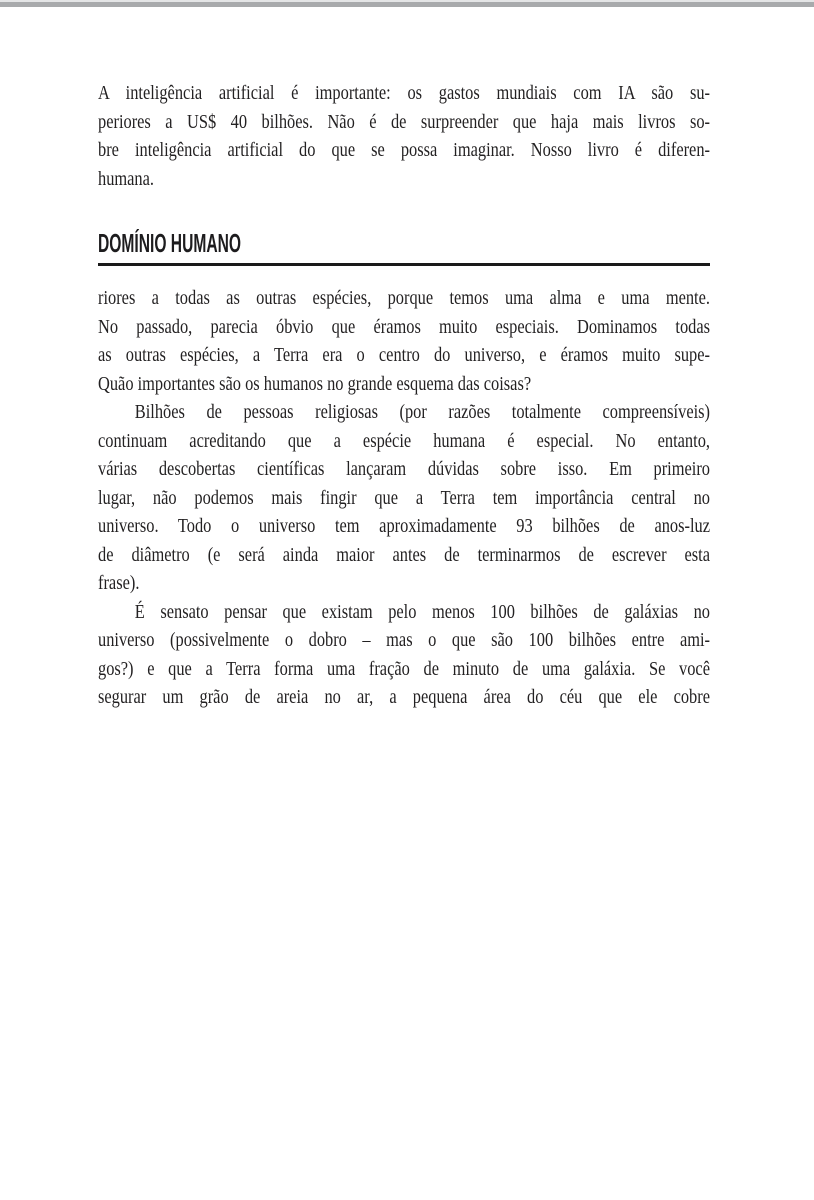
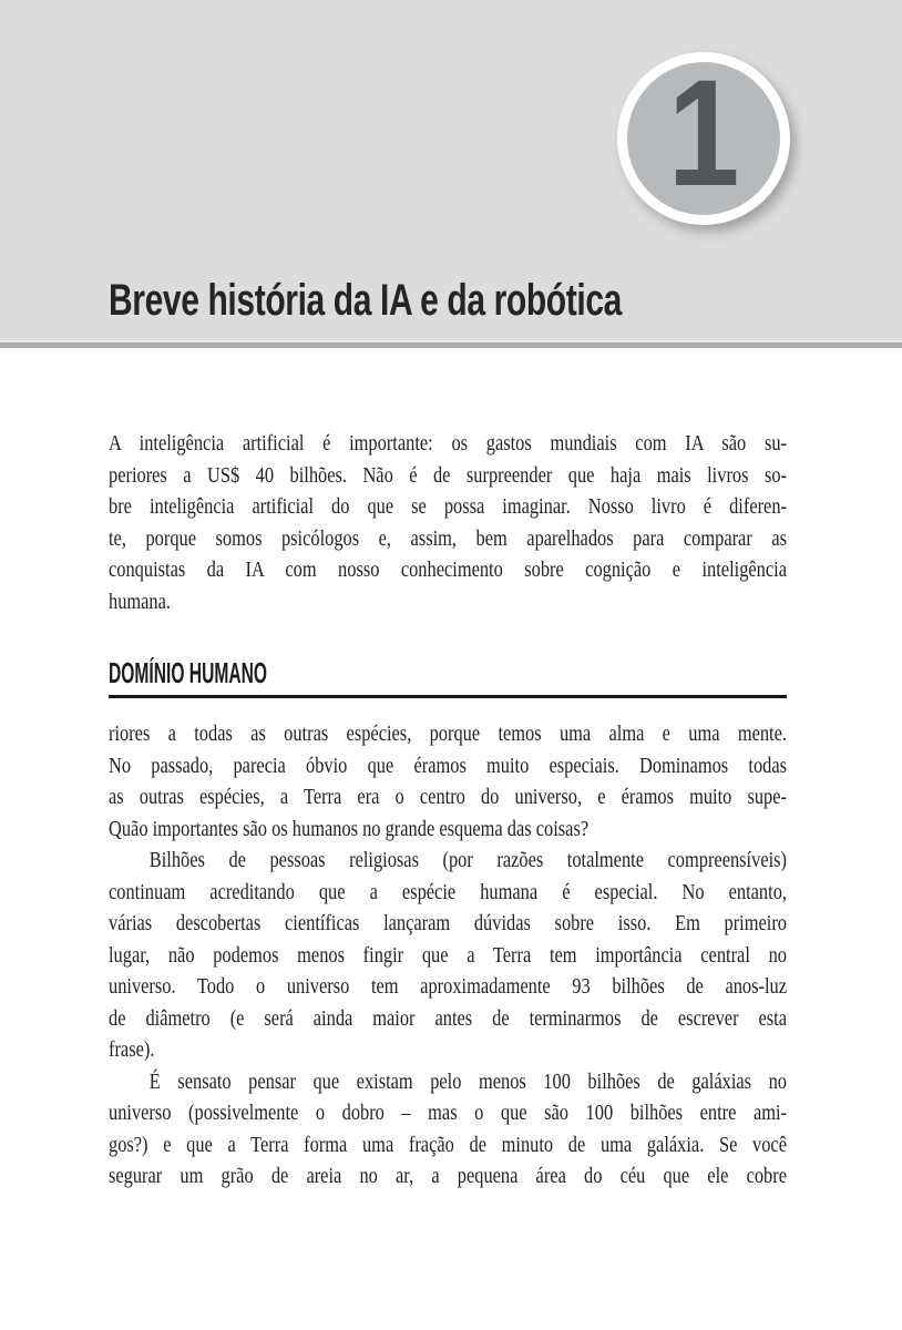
+ 1
+ Breve história da IA e da robótica
  A inteligência artificial é importante: os gastos mundiais com IA são su-
  periores a US$ 40 bilhões. Não é de surpreender que haja mais livros so-
  bre inteligência artificial do que se possa imaginar. Nosso livro é diferen-
+ te, porque somos psicólogos e, assim, bem aparelhados para comparar as
+ conquistas da IA com nosso conhecimento sobre cognição e inteligência
  humana.
  DOMÍNIO HUMANO
  riores a todas as outras espécies, porque temos uma alma e uma mente.
  No passado, parecia óbvio que éramos muito especiais. Dominamos todas
  as outras espécies, a Terra era o centro do universo, e éramos muito supe-
  Quão importantes são os humanos no grande esquema das coisas?
  Bilhões de pessoas religiosas (por razões totalmente compreensíveis)
  continuam acreditando que a espécie humana é especial. No entanto,
  várias descobertas científicas lançaram dúvidas sobre isso. Em primeiro
- lugar, não podemos mais fingir que a Terra tem importância central no
+ lugar, não podemos menos fingir que a Terra tem importância central no
  universo. Todo o universo tem aproximadamente 93 bilhões de anos-luz
  de diâmetro (e será ainda maior antes de terminarmos de escrever esta
  frase).
  É sensato pensar que existam pelo menos 100 bilhões de galáxias no
  universo (possivelmente o dobro – mas o que são 100 bilhões entre ami-
  gos?) e que a Terra forma uma fração de minuto de uma galáxia. Se você
  segurar um grão de areia no ar, a pequena área do céu que ele cobre
